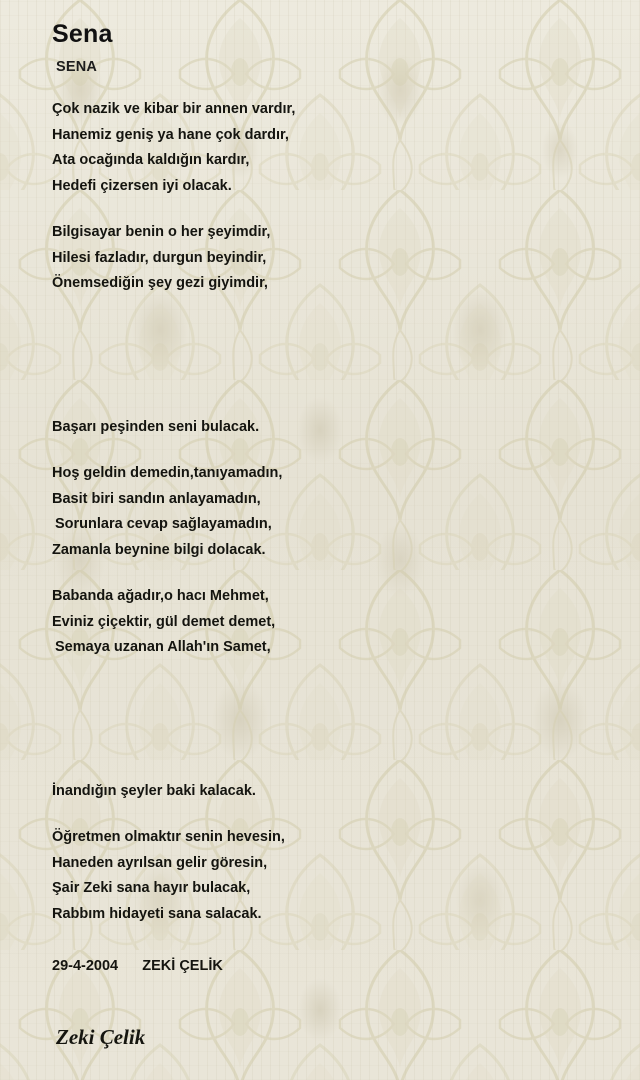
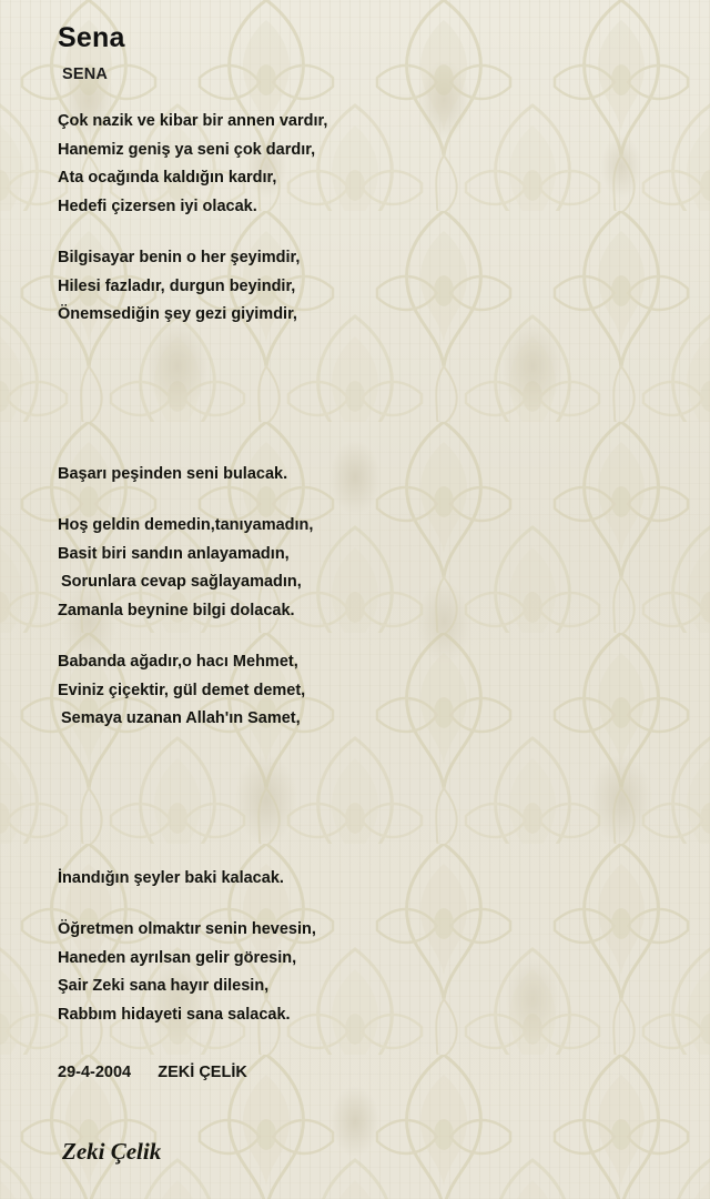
  Sena
  SENA
  Çok nazik ve kibar bir annen vardır,
- Hanemiz geniş ya hane çok dardır,
+ Hanemiz geniş ya seni çok dardır,
  Ata ocağında kaldığın kardır,
  Hedefi çizersen iyi olacak.
  Bilgisayar benin o her şeyimdir,
  Hilesi fazladır, durgun beyindir,
  Önemsediğin şey gezi giyimdir,
  Başarı peşinden seni bulacak.
  Hoş geldin demedin,tanıyamadın,
  Basit biri sandın anlayamadın,
  Sorunlara cevap sağlayamadın,
  Zamanla beynine bilgi dolacak.
  Babanda ağadır,o hacı Mehmet,
  Eviniz çiçektir, gül demet demet,
  Semaya uzanan Allah'ın Samet,
  İnandığın şeyler baki kalacak.
  Öğretmen olmaktır senin hevesin,
  Haneden ayrılsan gelir göresin,
- Şair Zeki sana hayır bulacak,
+ Şair Zeki sana hayır dilesin,
  Rabbım hidayeti sana salacak.
  29-4-2004 ZEKİ ÇELİK
  Zeki Çelik
